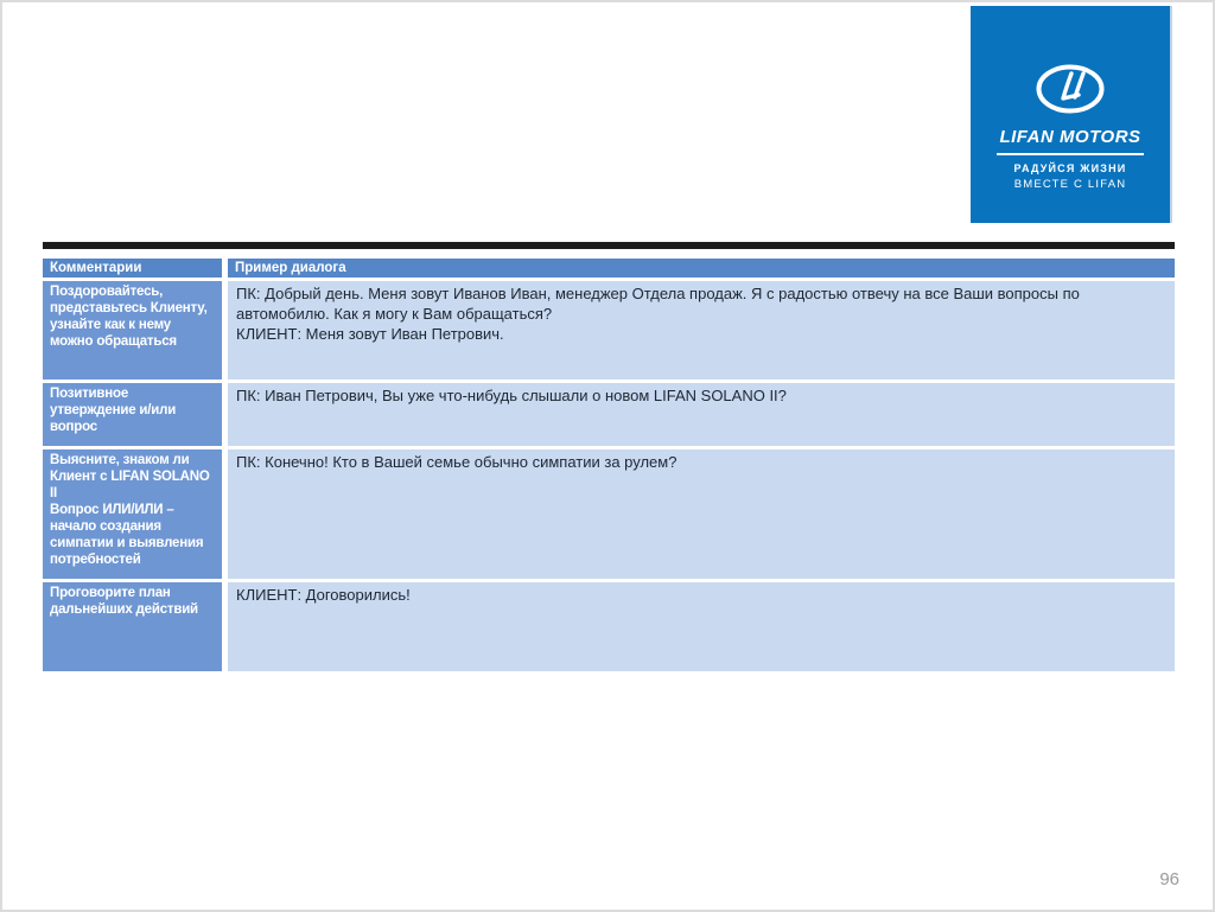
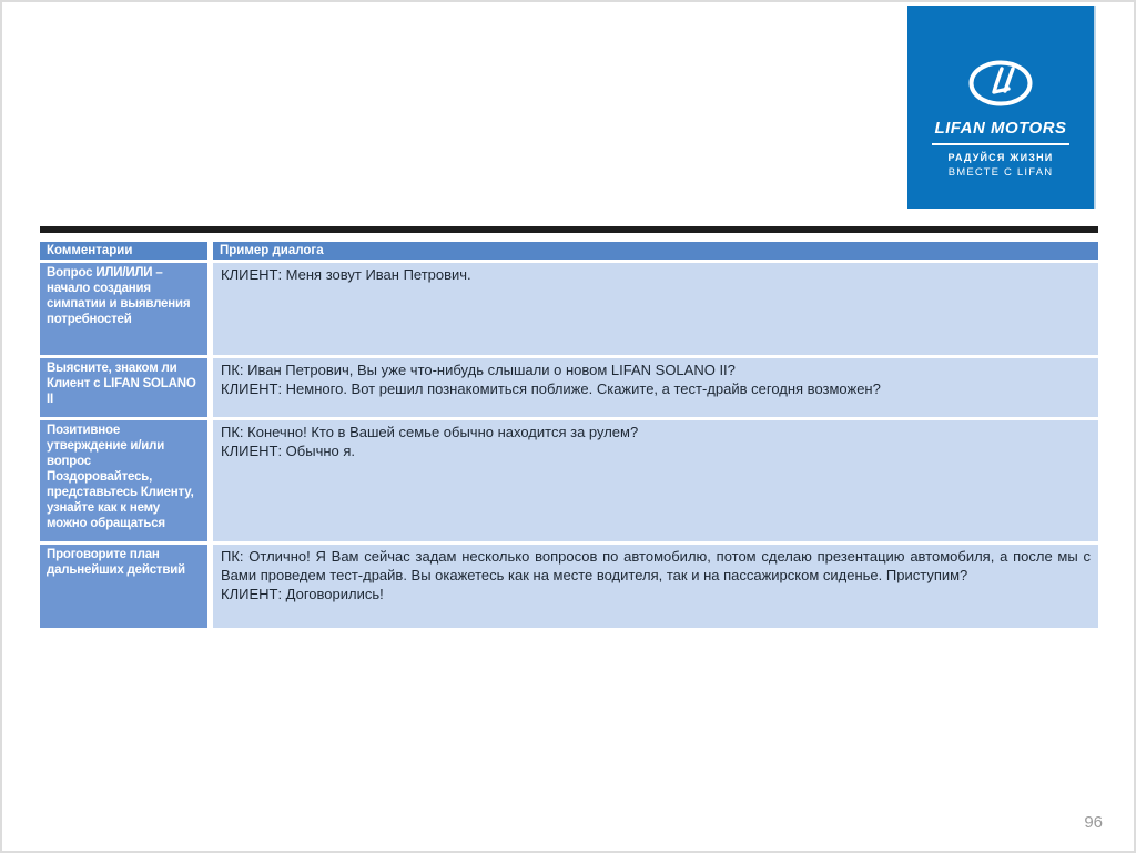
  LIFAN MOTORS
  РАДУЙСЯ ЖИЗНИ
  ВМЕСТЕ С LIFAN
  Комментарии
  Пример диалога
- Поздоровайтесь, представьтесь Клиенту, узнайте как к нему можно обращаться
+ Вопрос ИЛИ/ИЛИ – начало создания симпатии и выявления потребностей
- ПК: Добрый день. Меня зовут Иванов Иван, менеджер Отдела продаж. Я с радостью отвечу на все Ваши вопросы по автомобилю. Как я могу к Вам обращаться?
  КЛИЕНТ: Меня зовут Иван Петрович.
- Позитивное утверждение и/или вопрос
+ Выясните, знаком ли Клиент с LIFAN SOLANO II
  ПК: Иван Петрович, Вы уже что-нибудь слышали о новом LIFAN SOLANO II?
+ КЛИЕНТ: Немного. Вот решил познакомиться поближе. Скажите, а тест-драйв сегодня возможен?
- Выясните, знаком ли Клиент с LIFAN SOLANO II
+ Позитивное утверждение и/или вопрос
- Вопрос ИЛИ/ИЛИ – начало создания симпатии и выявления потребностей
+ Поздоровайтесь, представьтесь Клиенту, узнайте как к нему можно обращаться
- ПК: Конечно! Кто в Вашей семье обычно симпатии за рулем?
+ ПК: Конечно! Кто в Вашей семье обычно находится за рулем?
+ КЛИЕНТ: Обычно я.
  Проговорите план дальнейших действий
+ ПК: Отлично! Я Вам сейчас задам несколько вопросов по автомобилю, потом сделаю презентацию автомобиля, а после мы с Вами проведем тест-драйв. Вы окажетесь как на месте водителя, так и на пассажирском сиденье. Приступим?
  КЛИЕНТ: Договорились!
  96
